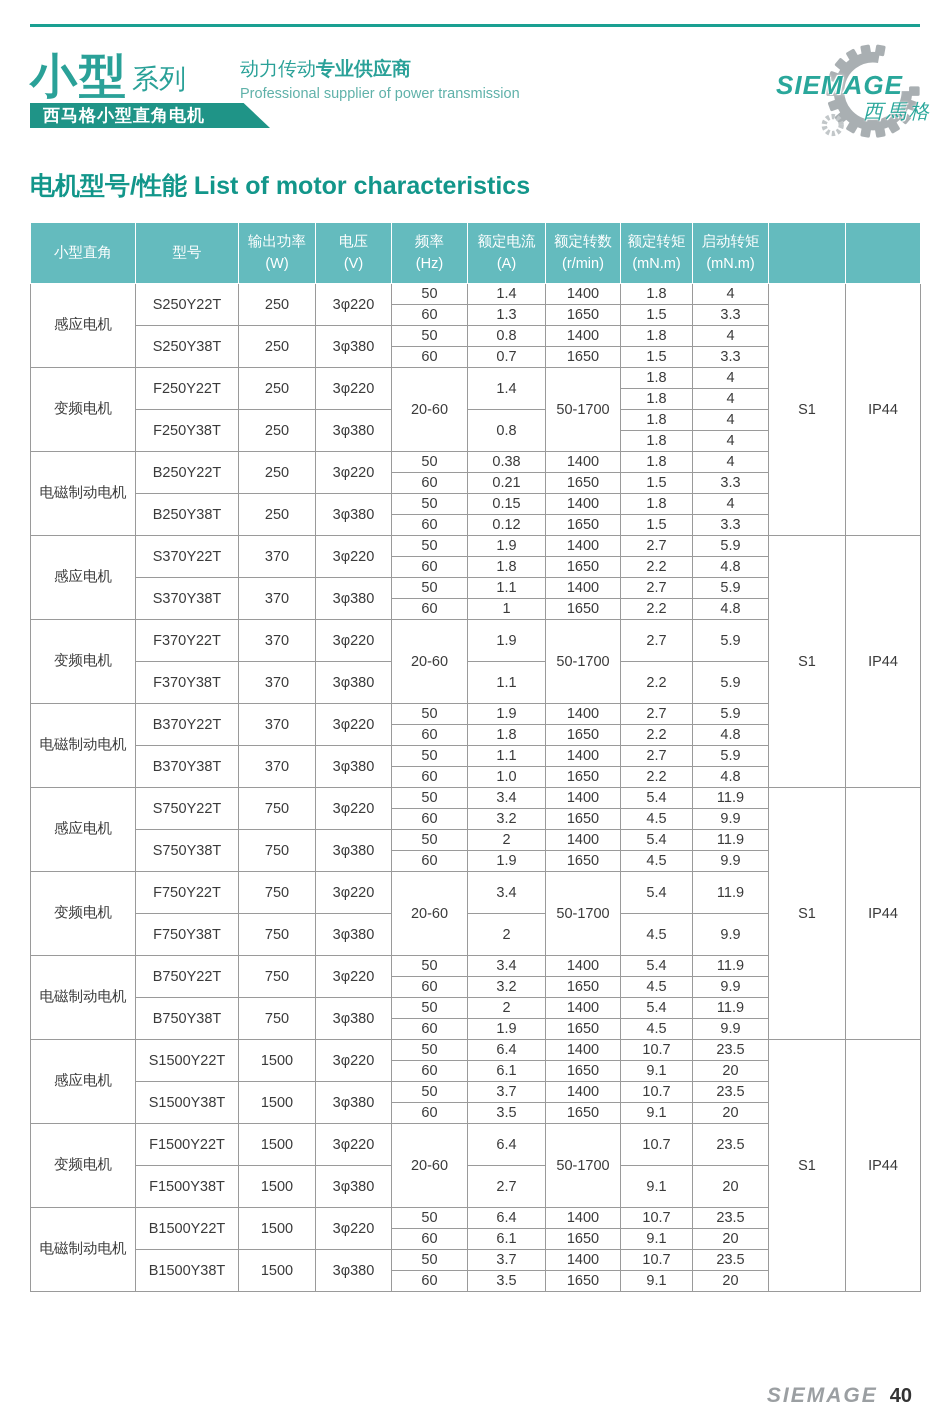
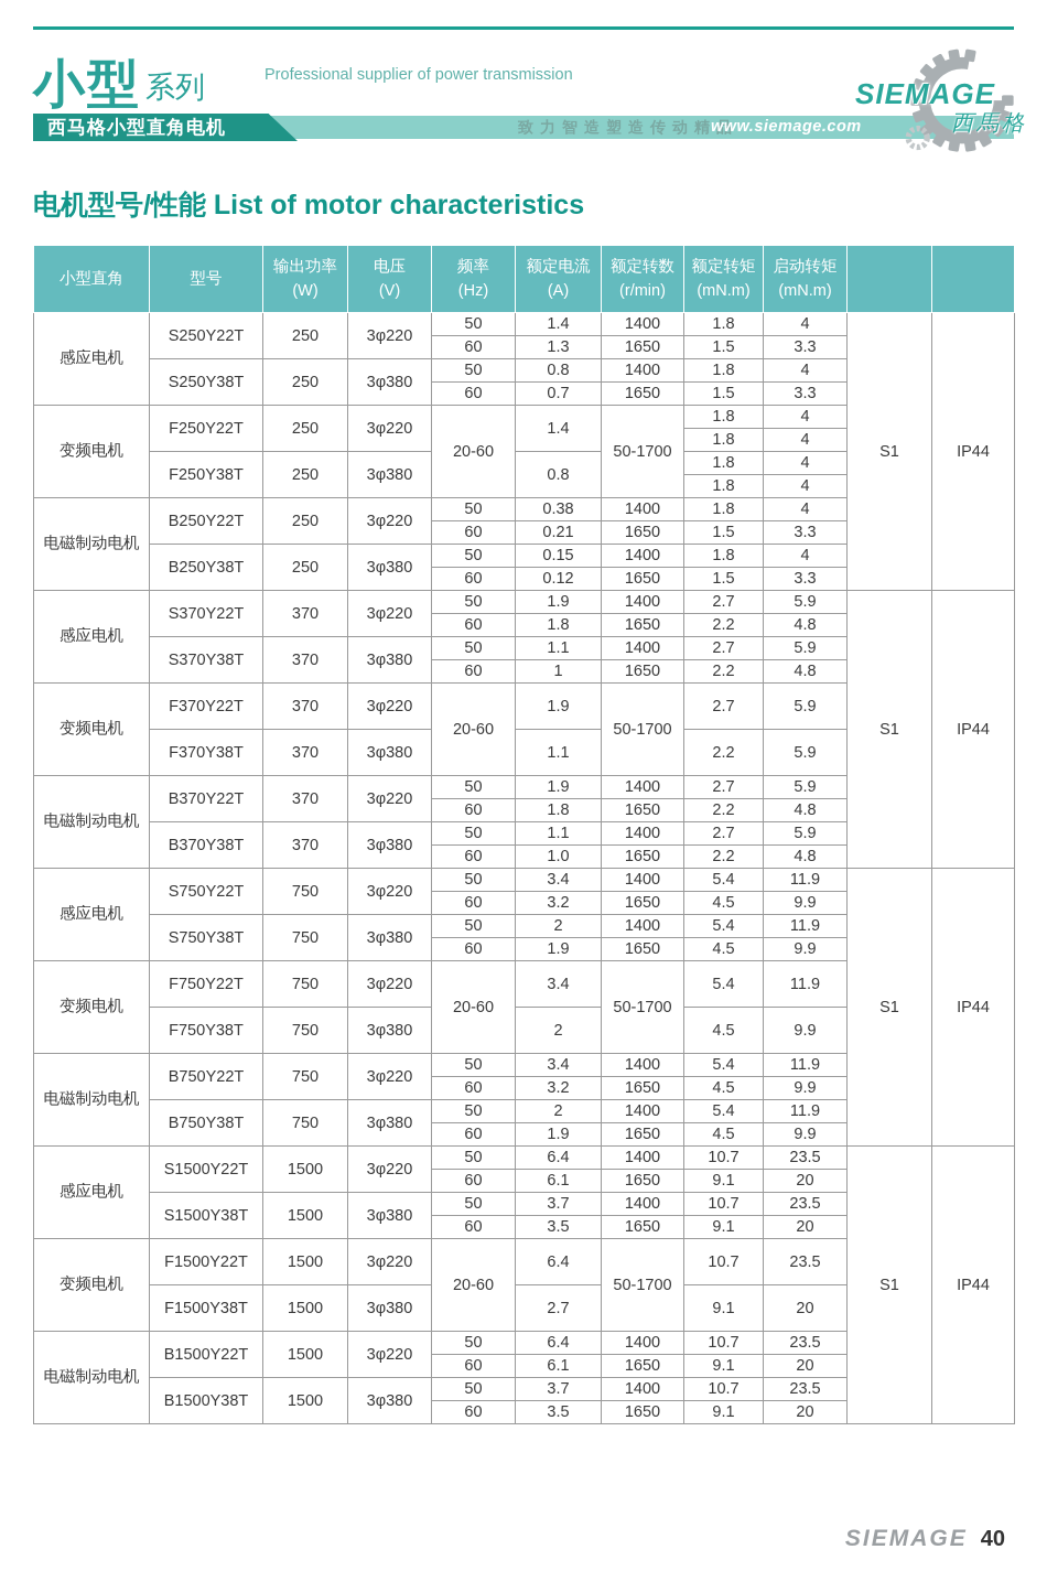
  小型 系列
- 动力传动专业供应商
  Professional supplier of power transmission
+ 致力智造塑造传动精品
+ www.siemage.com
  西马格小型直角电机
  SIEMAGE
  西馬格
  电机型号/性能 List of motor characteristics
  小型直角	型号	输出功率 (W)	电压 (V)	频率 (Hz)	额定电流 (A)	额定转数 (r/min)	额定转矩 (mN.m)	启动转矩 (mN.m)
  感应电机	S250Y22T	250	3φ220	50	1.4	1400	1.8	4	S1	IP44
  60	1.3	1650	1.5	3.3
  S250Y38T	250	3φ380	50	0.8	1400	1.8	4
  60	0.7	1650	1.5	3.3
  变频电机	F250Y22T	250	3φ220	20-60	1.4	50-1700	1.8	4
  1.8	4
  F250Y38T	250	3φ380	0.8	1.8	4
  1.8	4
  电磁制动电机	B250Y22T	250	3φ220	50	0.38	1400	1.8	4
  60	0.21	1650	1.5	3.3
  B250Y38T	250	3φ380	50	0.15	1400	1.8	4
  60	0.12	1650	1.5	3.3
  感应电机	S370Y22T	370	3φ220	50	1.9	1400	2.7	5.9	S1	IP44
  60	1.8	1650	2.2	4.8
  S370Y38T	370	3φ380	50	1.1	1400	2.7	5.9
  60	1	1650	2.2	4.8
  变频电机	F370Y22T	370	3φ220	20-60	1.9	50-1700	2.7	5.9
  F370Y38T	370	3φ380	1.1	2.2	5.9
  电磁制动电机	B370Y22T	370	3φ220	50	1.9	1400	2.7	5.9
  60	1.8	1650	2.2	4.8
  B370Y38T	370	3φ380	50	1.1	1400	2.7	5.9
  60	1.0	1650	2.2	4.8
  感应电机	S750Y22T	750	3φ220	50	3.4	1400	5.4	11.9	S1	IP44
  60	3.2	1650	4.5	9.9
  S750Y38T	750	3φ380	50	2	1400	5.4	11.9
  60	1.9	1650	4.5	9.9
  变频电机	F750Y22T	750	3φ220	20-60	3.4	50-1700	5.4	11.9
  F750Y38T	750	3φ380	2	4.5	9.9
  电磁制动电机	B750Y22T	750	3φ220	50	3.4	1400	5.4	11.9
  60	3.2	1650	4.5	9.9
  B750Y38T	750	3φ380	50	2	1400	5.4	11.9
  60	1.9	1650	4.5	9.9
  感应电机	S1500Y22T	1500	3φ220	50	6.4	1400	10.7	23.5	S1	IP44
  60	6.1	1650	9.1	20
  S1500Y38T	1500	3φ380	50	3.7	1400	10.7	23.5
  60	3.5	1650	9.1	20
  变频电机	F1500Y22T	1500	3φ220	20-60	6.4	50-1700	10.7	23.5
  F1500Y38T	1500	3φ380	2.7	9.1	20
  电磁制动电机	B1500Y22T	1500	3φ220	50	6.4	1400	10.7	23.5
  60	6.1	1650	9.1	20
  B1500Y38T	1500	3φ380	50	3.7	1400	10.7	23.5
  60	3.5	1650	9.1	20
  SIEMAGE
  40
